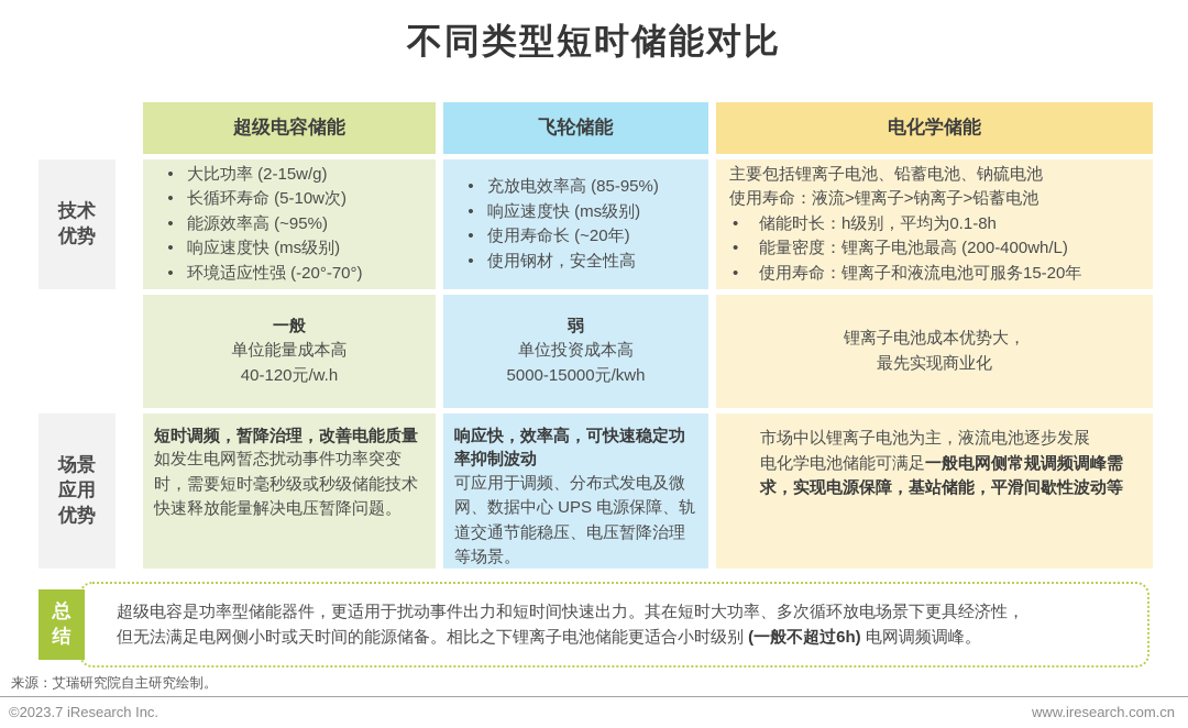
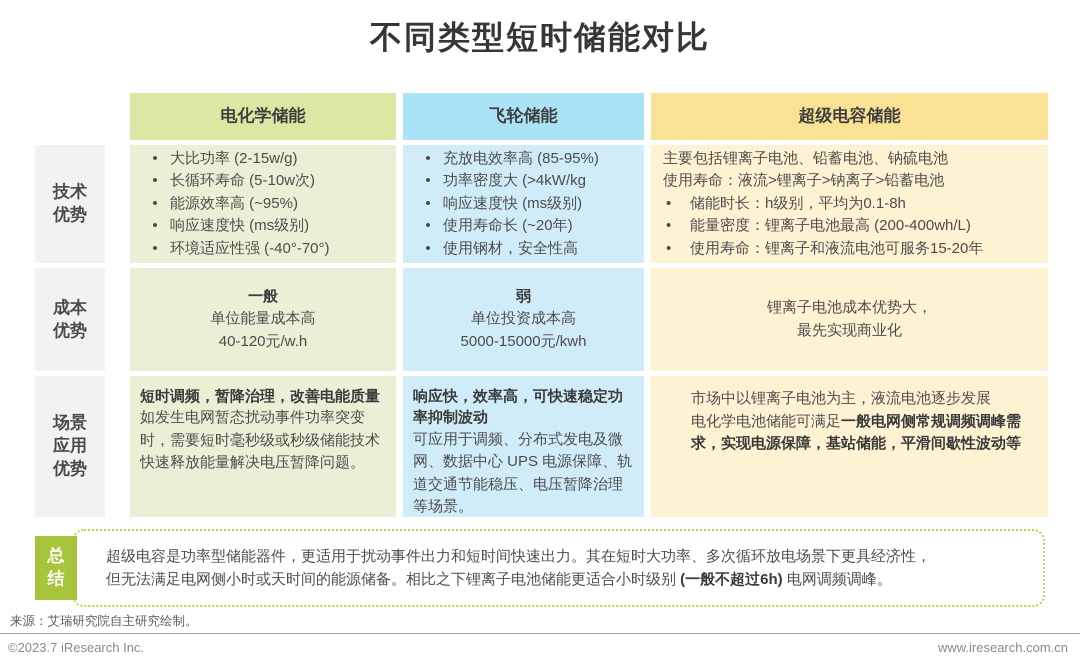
  不同类型短时储能对比
- 超级电容储能
+ 电化学储能
  飞轮储能
- 电化学储能
+ 超级电容储能
  技术优势
+ 成本优势
  场景应用优势
  大比功率 (2-15w/g)
  长循环寿命 (5-10w次)
  能源效率高 (~95%)
  响应速度快 (ms级别)
- 环境适应性强 (-20°-70°)
+ 环境适应性强 (-40°-70°)
  充放电效率高 (85-95%)
+ 功率密度大 (>4kW/kg
  响应速度快 (ms级别)
  使用寿命长 (~20年)
  使用钢材，安全性高
  主要包括锂离子电池、铅蓄电池、钠硫电池
  使用寿命：液流>锂离子>钠离子>铅蓄电池
  储能时长：h级别，平均为0.1-8h
  能量密度：锂离子电池最高 (200-400wh/L)
  使用寿命：锂离子和液流电池可服务15-20年
  一般
  单位能量成本高
  40-120元/w.h
  弱
  单位投资成本高
  5000-15000元/kwh
  锂离子电池成本优势大，
  最先实现商业化
  短时调频，暂降治理，改善电能质量
  如发生电网暂态扰动事件功率突变时，需要短时毫秒级或秒级储能技术快速释放能量解决电压暂降问题。
  响应快，效率高，可快速稳定功率抑制波动
  可应用于调频、分布式发电及微网、数据中心 UPS 电源保障、轨道交通节能稳压、电压暂降治理等场景。
  市场中以锂离子电池为主，液流电池逐步发展
  电化学电池储能可满足一般电网侧常规调频调峰需求，实现电源保障，基站储能，平滑间歇性波动等
  超级电容是功率型储能器件，更适用于扰动事件出力和短时间快速出力。其在短时大功率、多次循环放电场景下更具经济性，
  但无法满足电网侧小时或天时间的能源储备。相比之下锂离子电池储能更适合小时级别 (一般不超过6h) 电网调频调峰。
  总结
  来源：艾瑞研究院自主研究绘制。
  ©2023.7 iResearch Inc.
  www.iresearch.com.cn
